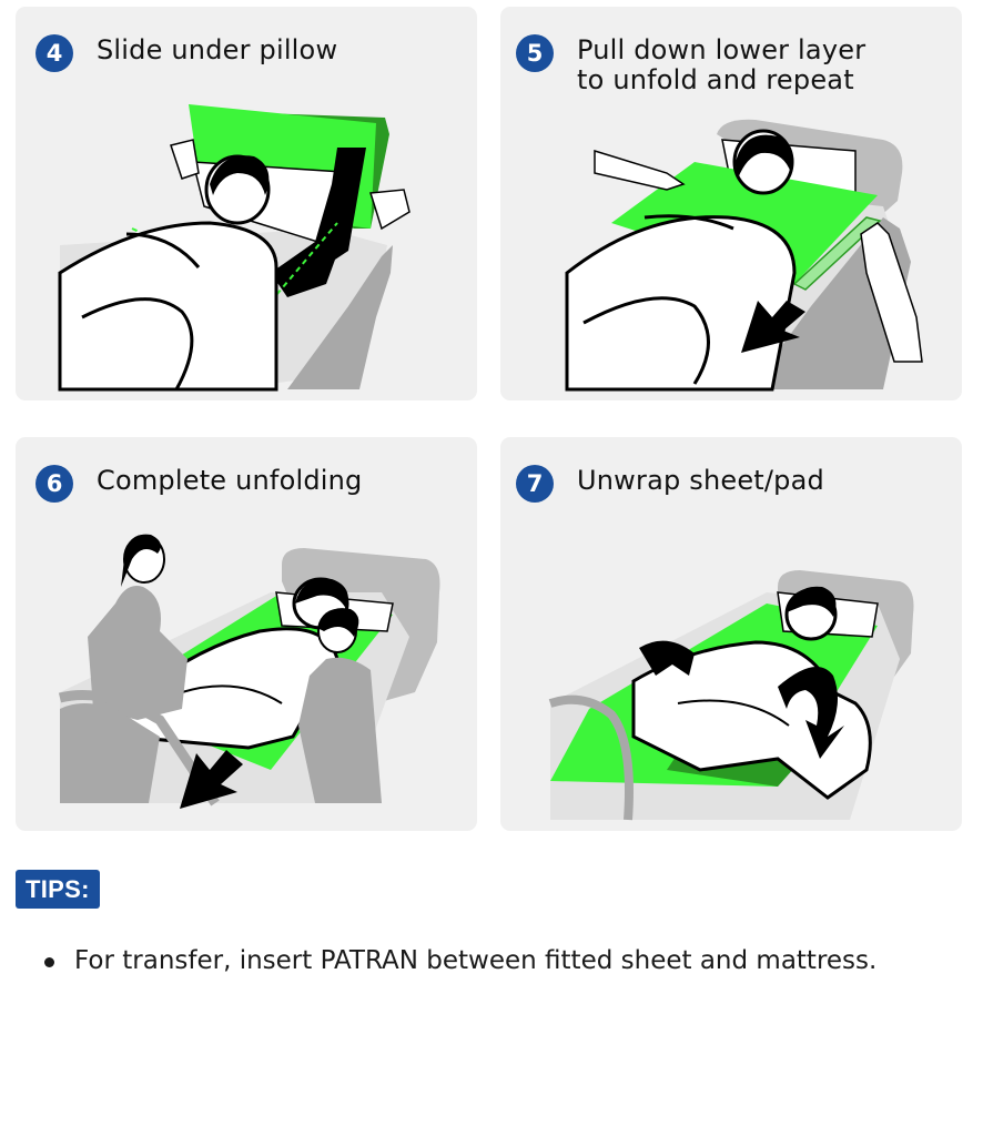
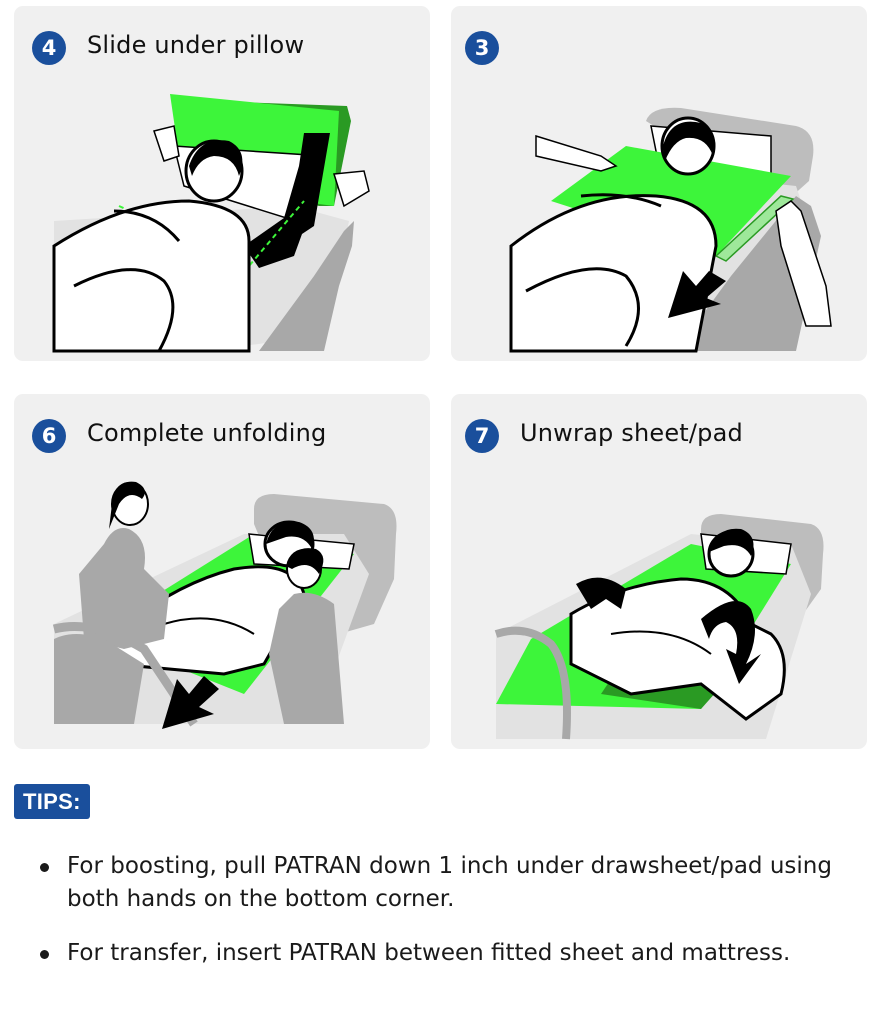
  4
  Slide under pillow
- 5
+ 3
- Pull down lower layer
- to unfold and repeat
  6
  Complete unfolding
  7
  Unwrap sheet/pad
  TIPS:
+ For boosting, pull PATRAN down 1 inch under drawsheet/pad using both hands on the bottom corner.
  For transfer, insert PATRAN between fitted sheet and mattress.
